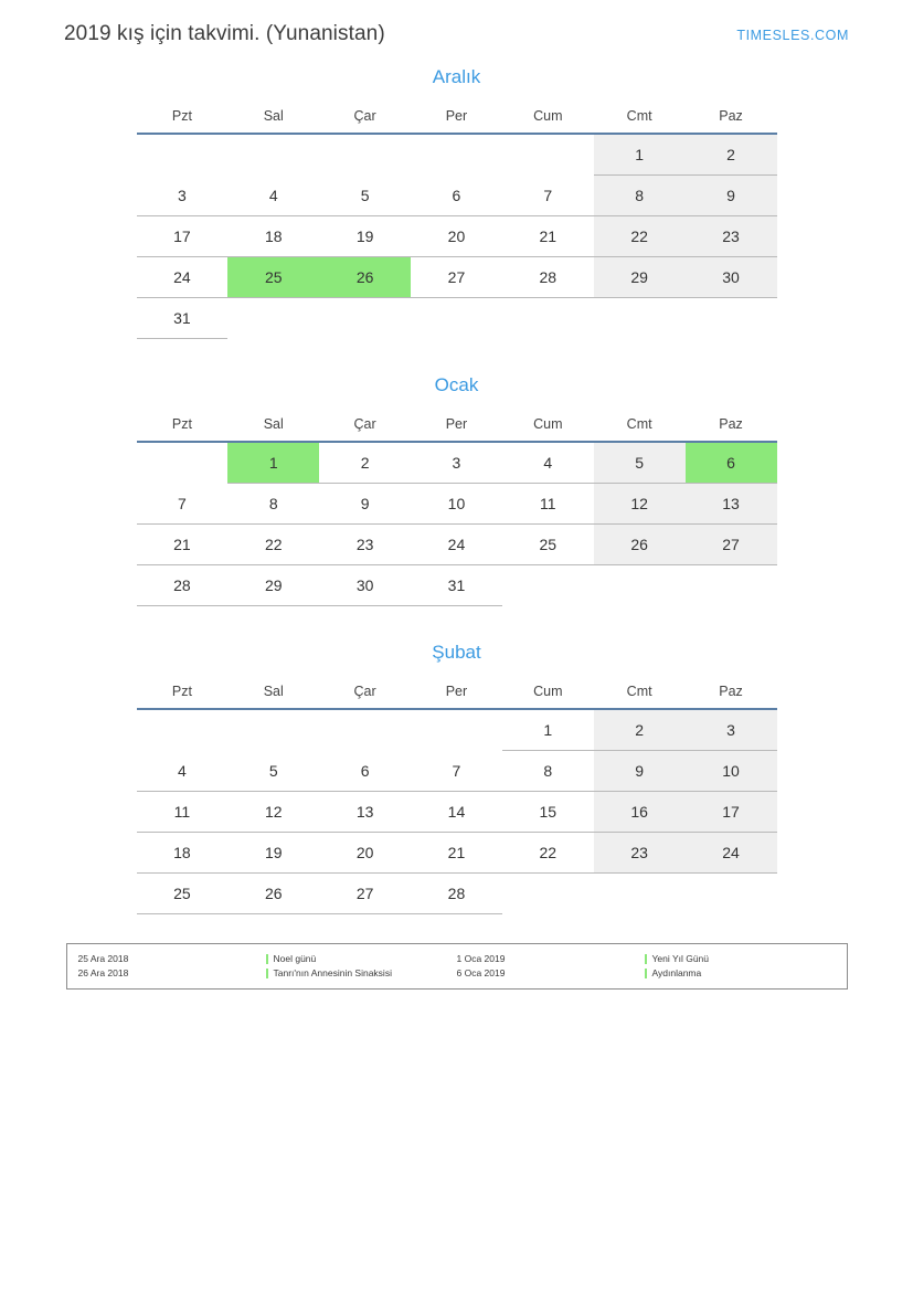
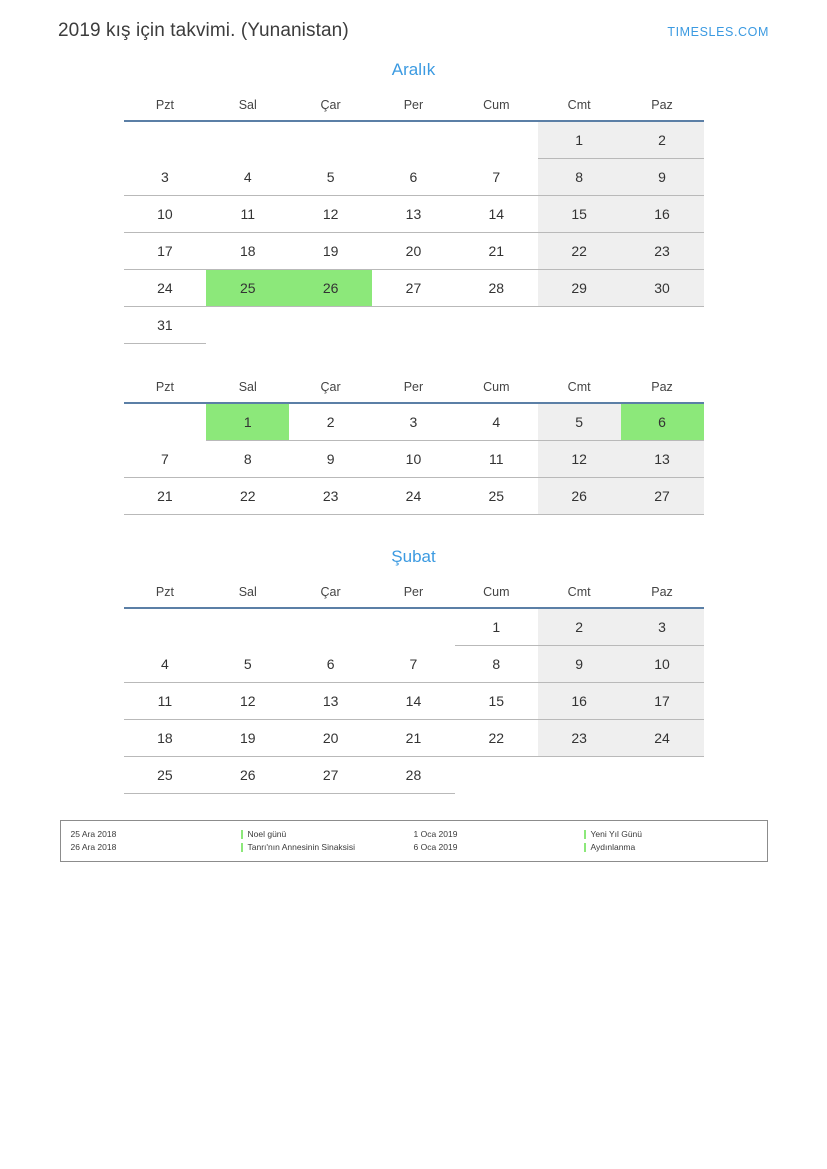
  2019 kış için takvimi. (Yunanistan)
  TIMESLES.COM
  Aralık
  Pzt	Sal	Çar	Per	Cum	Cmt	Paz
  					1	2
  3	4	5	6	7	8	9
+ 10	11	12	13	14	15	16
  17	18	19	20	21	22	23
  24	25	26	27	28	29	30
  31
- Ocak
  Pzt	Sal	Çar	Per	Cum	Cmt	Paz
  	1	2	3	4	5	6
  7	8	9	10	11	12	13
  21	22	23	24	25	26	27
- 28	29	30	31
  Şubat
  Pzt	Sal	Çar	Per	Cum	Cmt	Paz
  				1	2	3
  4	5	6	7	8	9	10
  11	12	13	14	15	16	17
  18	19	20	21	22	23	24
  25	26	27	28
  25 Ara 2018
  Noel günü
  1 Oca 2019
  Yeni Yıl Günü
  26 Ara 2018
  Tanrı'nın Annesinin Sinaksisi
  6 Oca 2019
  Aydınlanma
